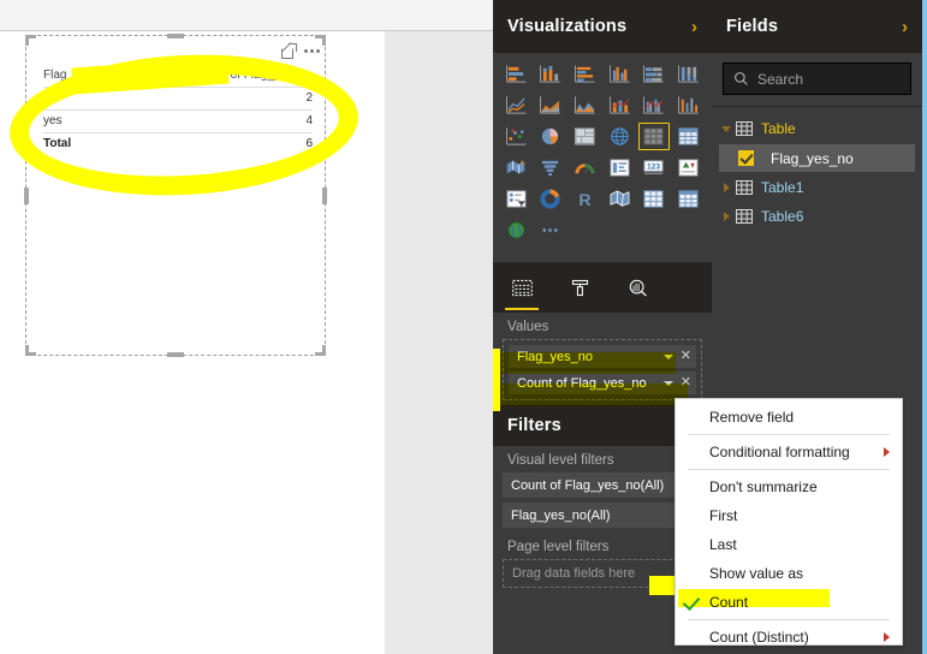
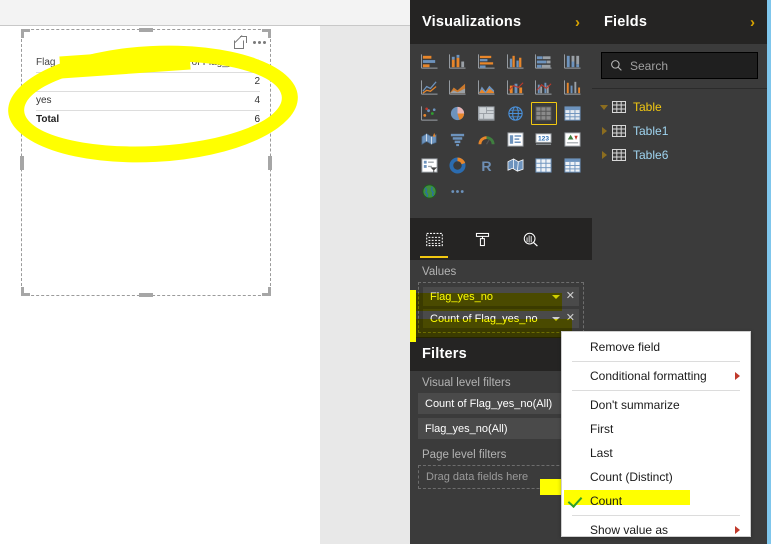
  no	2
  yes	4
  Total	6
  Visualizations
  ›
  R
  Values
  ✕
  ✕
  Filters
  Visual level filters
  Count of Flag_yes_no(All)
  Flag_yes_no(All)
  Page level filters
  Drag data fields here
  Fields
  ›
  Search
  Table
- Flag_yes_no
  Table1
  Table6
  Remove field
  Conditional formatting
  Don't summarize
  First
  Last
- Show value as
+ Count (Distinct)
  Count
- Count (Distinct)
+ Show value as
